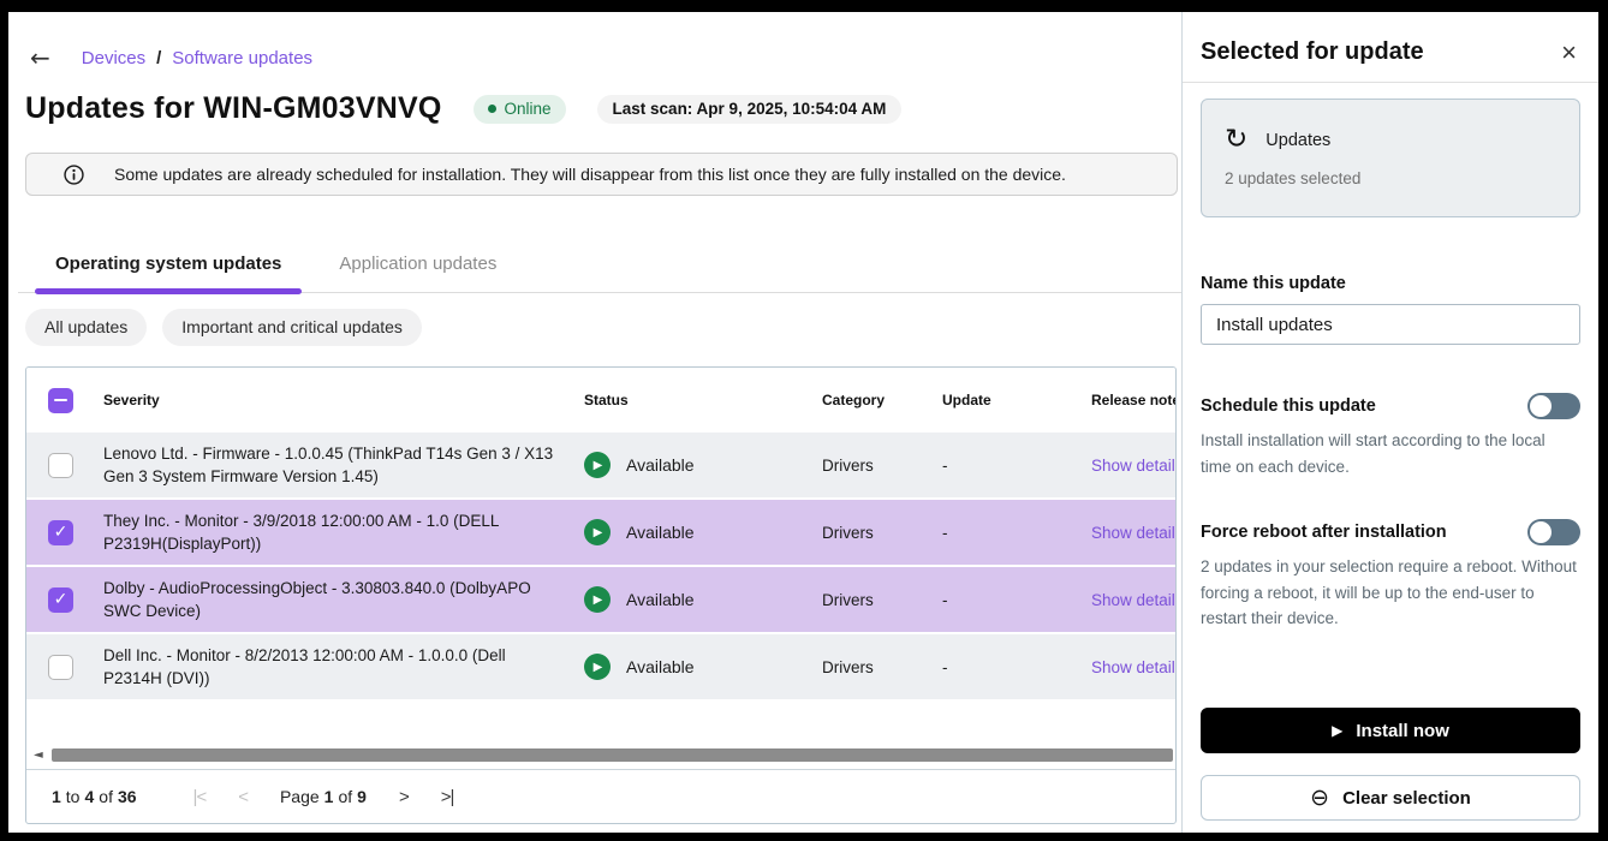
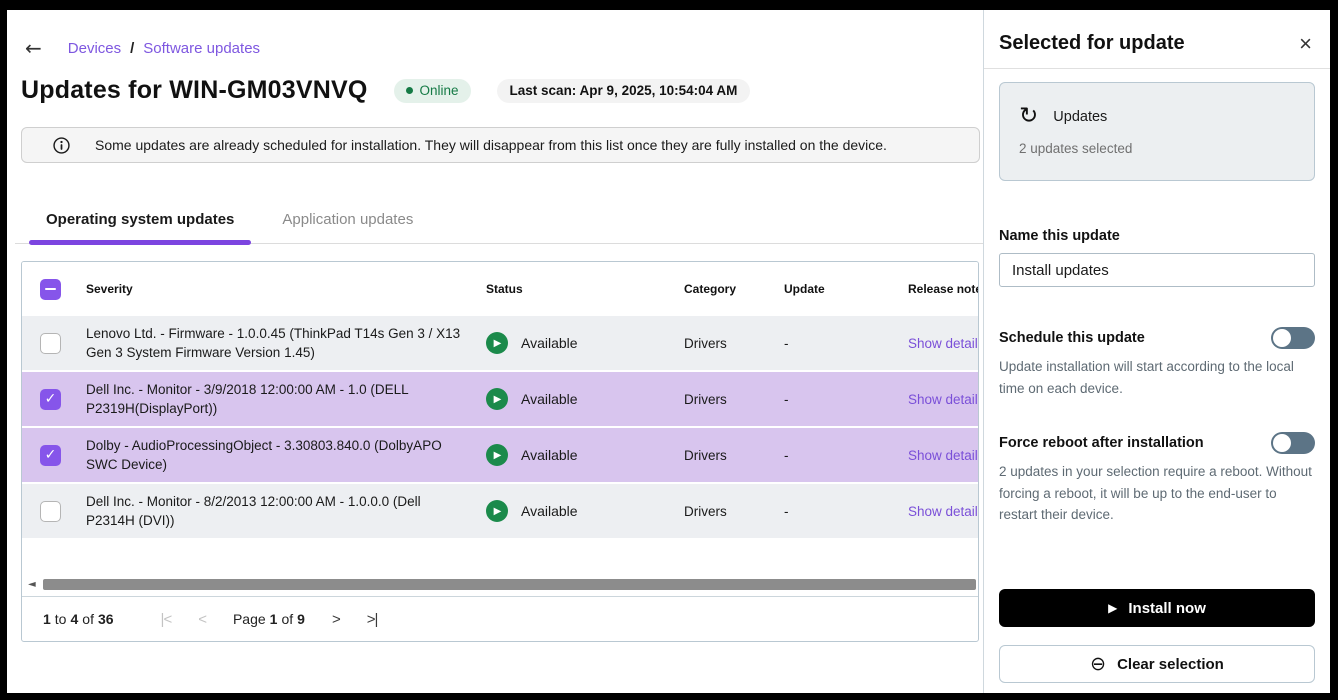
  ←
  Devices
  /
  Software updates
  Updates for WIN-GM03VNVQ
  Online
  Last scan: Apr 9, 2025, 10:54:04 AM
  Some updates are already scheduled for installation. They will disappear from this list once they are fully installed on the device.
  Operating system updates
  Application updates
- All updates
- Important and critical updates
  Severity
  Status
  Category
  Update
  Release not
  Lenovo Ltd. - Firmware - 1.0.0.45 (ThinkPad T14s Gen 3 / X13 Gen 3 System Firmware Version 1.45)
  ▶
  Available
  Drivers
  -
  Show detail
  ✓
- They Inc. - Monitor - 3/9/2018 12:00:00 AM - 1.0 (DELL P2319H(DisplayPort))
+ Dell Inc. - Monitor - 3/9/2018 12:00:00 AM - 1.0 (DELL P2319H(DisplayPort))
  ▶
  Available
  Drivers
  -
  Show detail
  ✓
  Dolby - AudioProcessingObject - 3.30803.840.0 (DolbyAPO SWC Device)
  ▶
  Available
  Drivers
  -
  Show detail
  Dell Inc. - Monitor - 8/2/2013 12:00:00 AM - 1.0.0.0 (Dell P2314H (DVI))
  ▶
  Available
  Drivers
  -
  Show detail
  ◄
  1
  to
  4
  of
  36
  |<
  <
  Page
  1
  of
  9
  >
  >|
  Selected for update
  ×
  ↻
  Updates
  2 updates selected
  Name this update
  Install updates
  Schedule this update
- Install installation will start according to the local time on each device.
+ Update installation will start according to the local time on each device.
  Force reboot after installation
  2 updates in your selection require a reboot. Without forcing a reboot, it will be up to the end-user to restart their device.
  ▶
  Install now
  ⊖
  Clear selection
